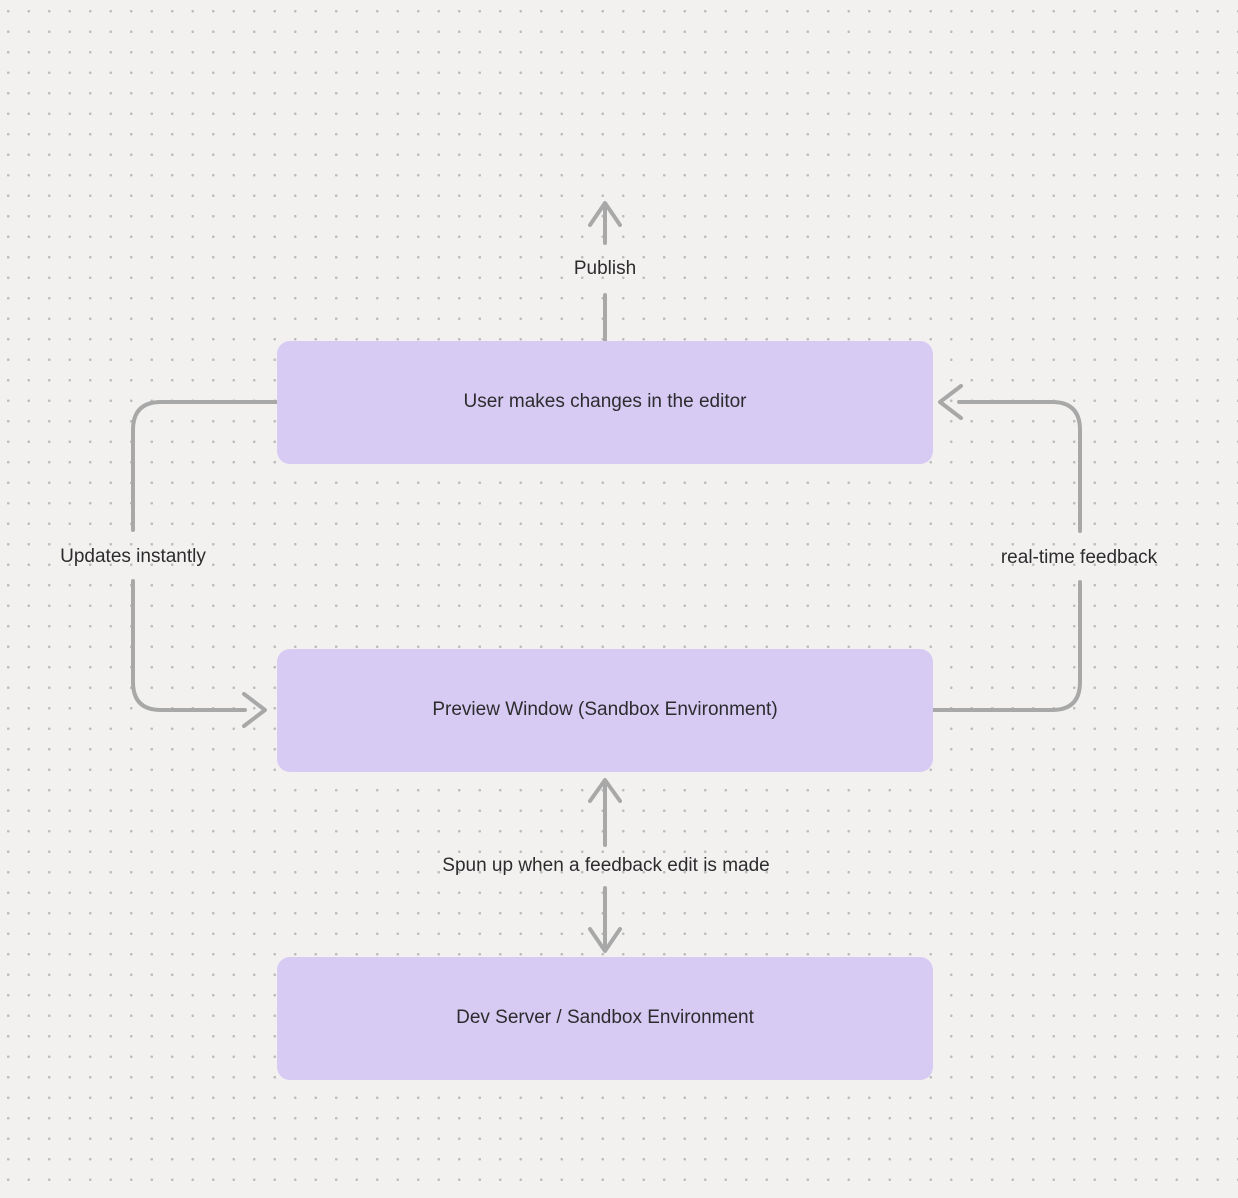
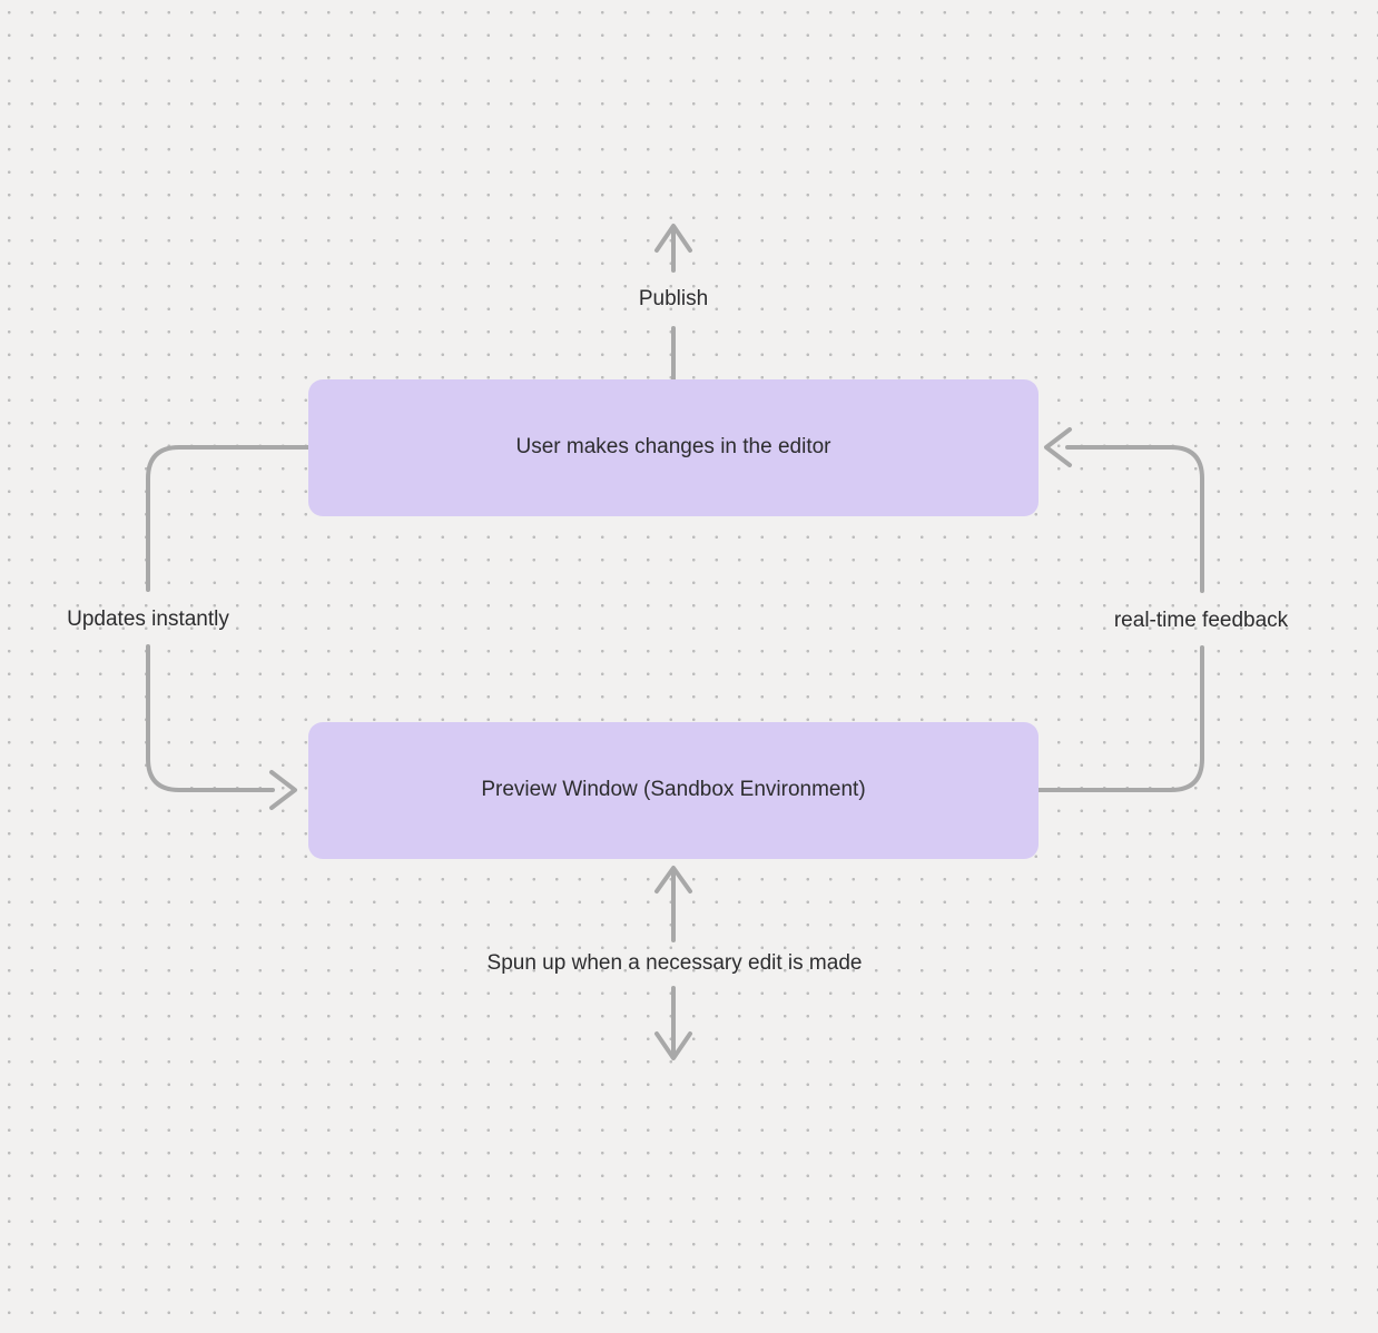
  User makes changes in the editor
  Preview Window (Sandbox Environment)
- Dev Server / Sandbox Environment
  Publish
  Updates instantly
  real-time feedback
- Spun up when a feedback edit is made
+ Spun up when a necessary edit is made
